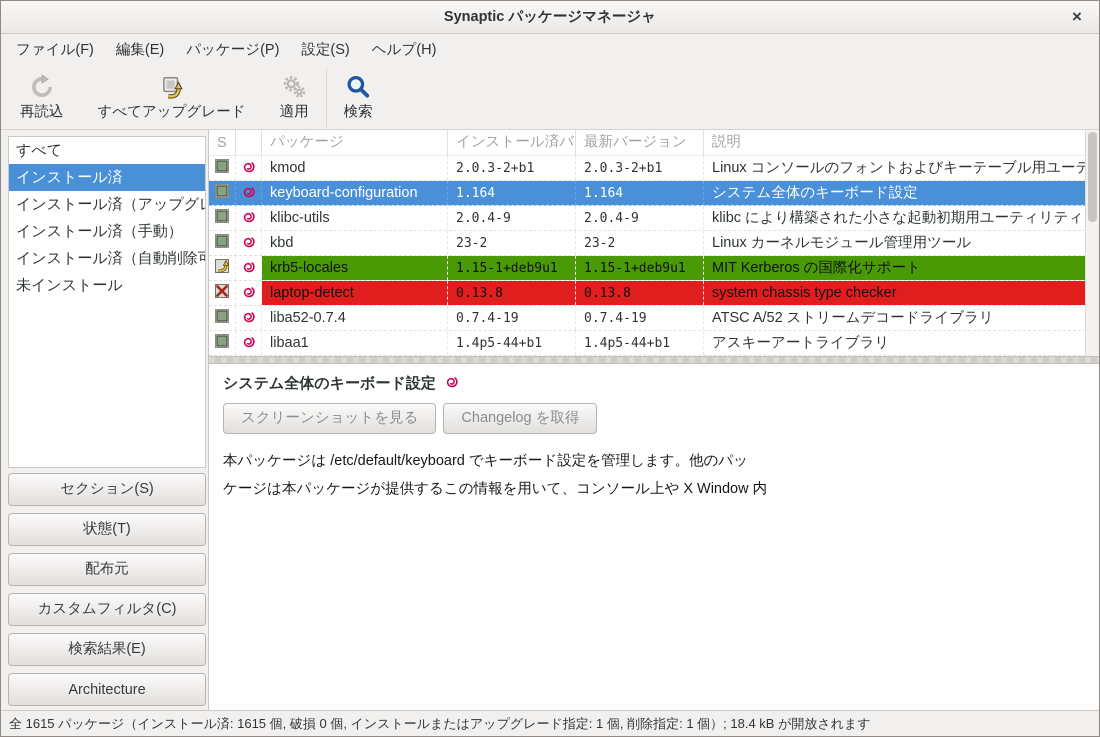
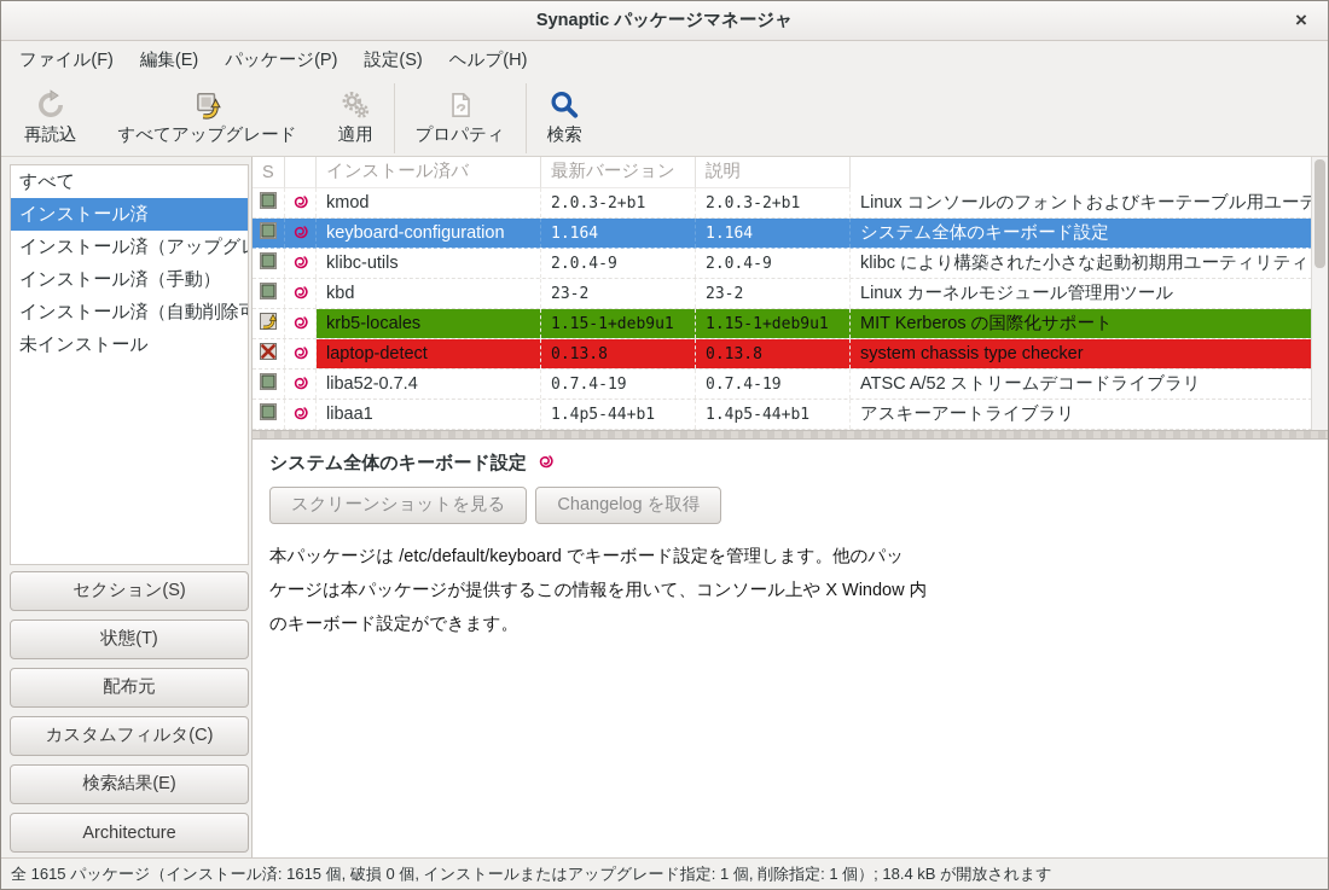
  Synaptic パッケージマネージャ
  ×
  ファイル(F)
  編集(E)
  パッケージ(P)
  設定(S)
  ヘルプ(H)
  再読込
  すべてアップグレード
  適用
+ プロパティ
  検索
  すべて
  インストール済
  インストール済（アップグ
  インストール済（手動）
  インストール済（自動削除
  未インストール
  セクション(S)
  状態(T)
  配布元
  カスタムフィルタ(C)
  検索結果(E)
  Architecture
  S
- パッケージ
  インストール済バ
  最新バージョン
  説明
  kmod
  2.0.3-2+b1
  2.0.3-2+b1
  Linux コンソールのフォントおよびキーテーブル用ユーテ
  keyboard-configuration
  1.164
  1.164
  システム全体のキーボード設定
  klibc-utils
  2.0.4-9
  2.0.4-9
  klibc により構築された小さな起動初期用ユーティリティ
  kbd
  23-2
  23-2
  Linux カーネルモジュール管理用ツール
  krb5-locales
  1.15-1+deb9u1
  1.15-1+deb9u1
  MIT Kerberos の国際化サポート
  laptop-detect
  0.13.8
  0.13.8
  system chassis type checker
  liba52-0.7.4
  0.7.4-19
  0.7.4-19
  ATSC A/52 ストリームデコードライブラリ
  libaa1
  1.4p5-44+b1
  1.4p5-44+b1
  アスキーアートライブラリ
  システム全体のキーボード設定
  スクリーンショットを見る
  Changelog を取得
  本パッケージは /etc/default/keyboard でキーボード設定を管理します。他のパッ
  ケージは本パッケージが提供するこの情報を用いて、コンソール上や X Window 内
+ のキーボード設定ができます。
  全 1615 パッケージ（インストール済: 1615 個, 破損 0 個, インストールまたはアップグレード指定: 1 個, 削除指定: 1 個）; 18.4 kB が開放されます
